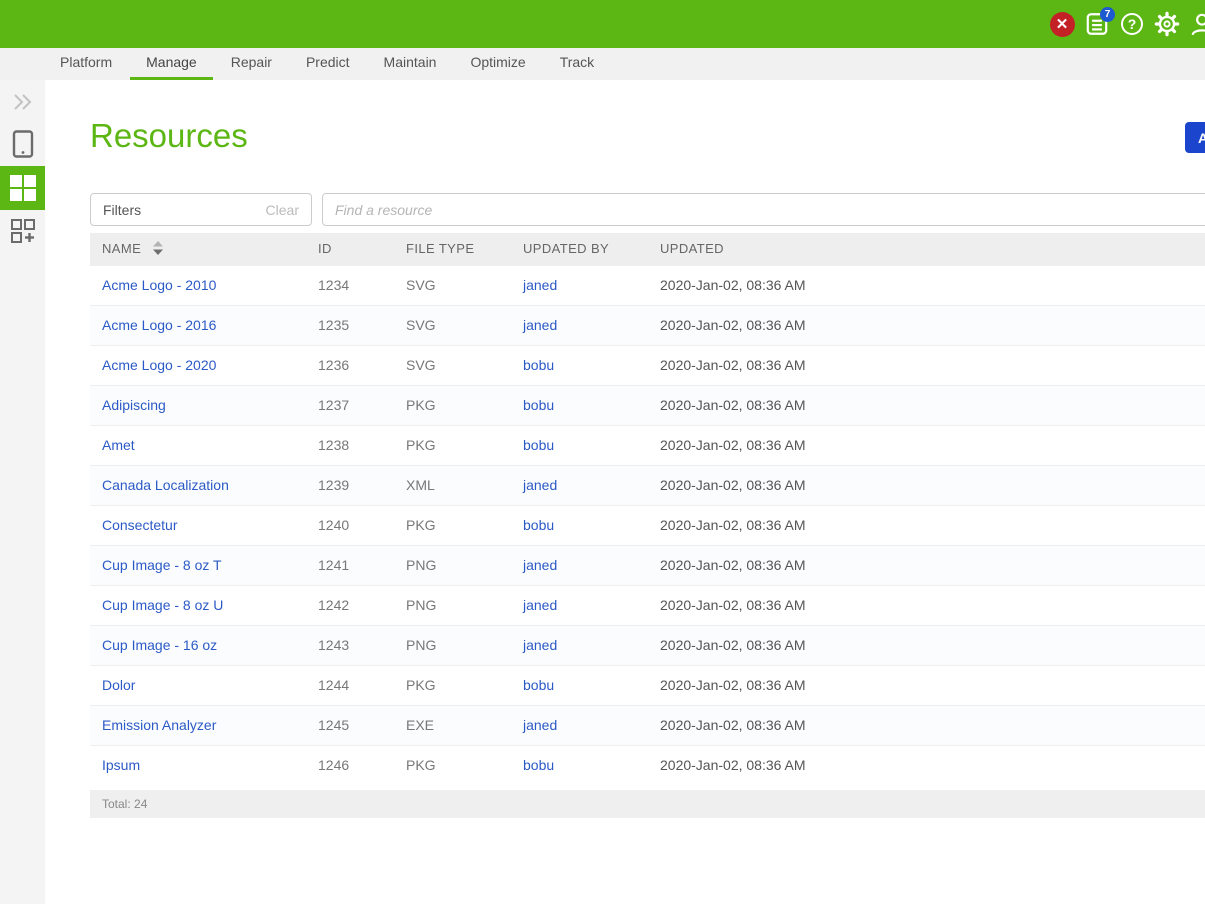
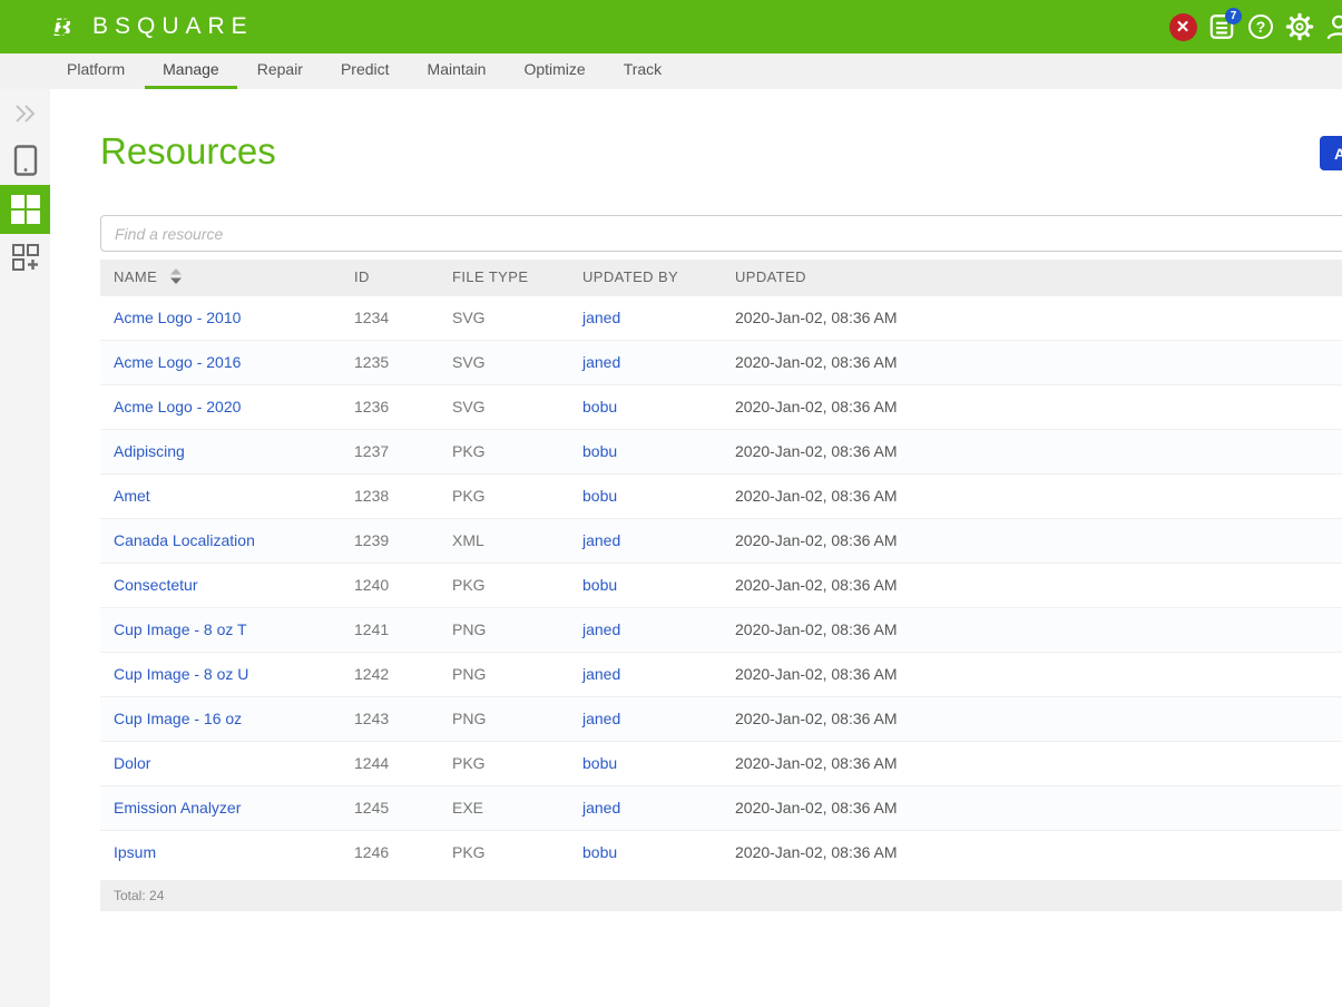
+ BSQUARE
  ✕
  7
  ?
  Platform
  Manage
  Repair
  Predict
  Maintain
  Optimize
  Track
  Resources
- Filters
- Clear
  Find a resource
  NAME	ID	FILE TYPE	UPDATED BY	UPDATED
  Acme Logo - 2010	1234	SVG	janed	2020-Jan-02, 08:36 AM
  Acme Logo - 2016	1235	SVG	janed	2020-Jan-02, 08:36 AM
  Acme Logo - 2020	1236	SVG	bobu	2020-Jan-02, 08:36 AM
  Adipiscing	1237	PKG	bobu	2020-Jan-02, 08:36 AM
  Amet	1238	PKG	bobu	2020-Jan-02, 08:36 AM
  Canada Localization	1239	XML	janed	2020-Jan-02, 08:36 AM
  Consectetur	1240	PKG	bobu	2020-Jan-02, 08:36 AM
  Cup Image - 8 oz T	1241	PNG	janed	2020-Jan-02, 08:36 AM
  Cup Image - 8 oz U	1242	PNG	janed	2020-Jan-02, 08:36 AM
  Cup Image - 16 oz	1243	PNG	janed	2020-Jan-02, 08:36 AM
  Dolor	1244	PKG	bobu	2020-Jan-02, 08:36 AM
  Emission Analyzer	1245	EXE	janed	2020-Jan-02, 08:36 AM
  Ipsum	1246	PKG	bobu	2020-Jan-02, 08:36 AM
  Total: 24
